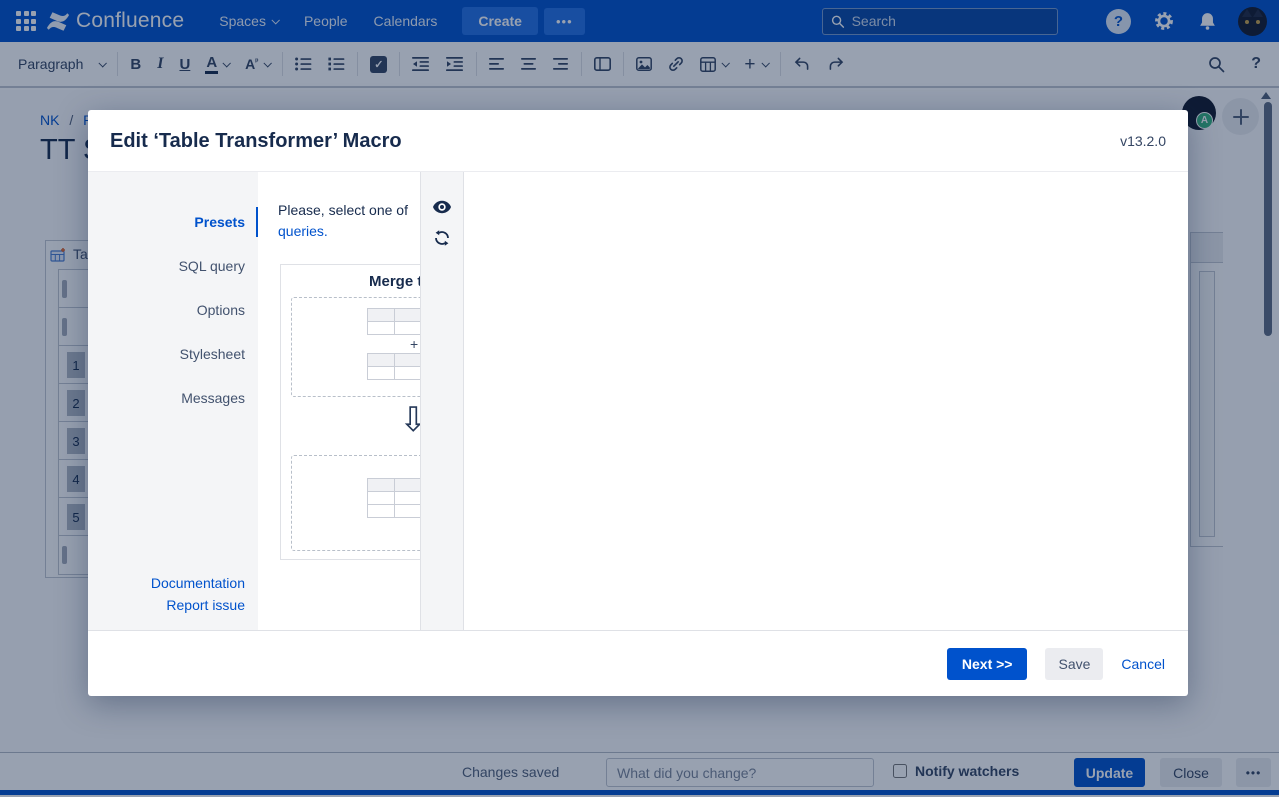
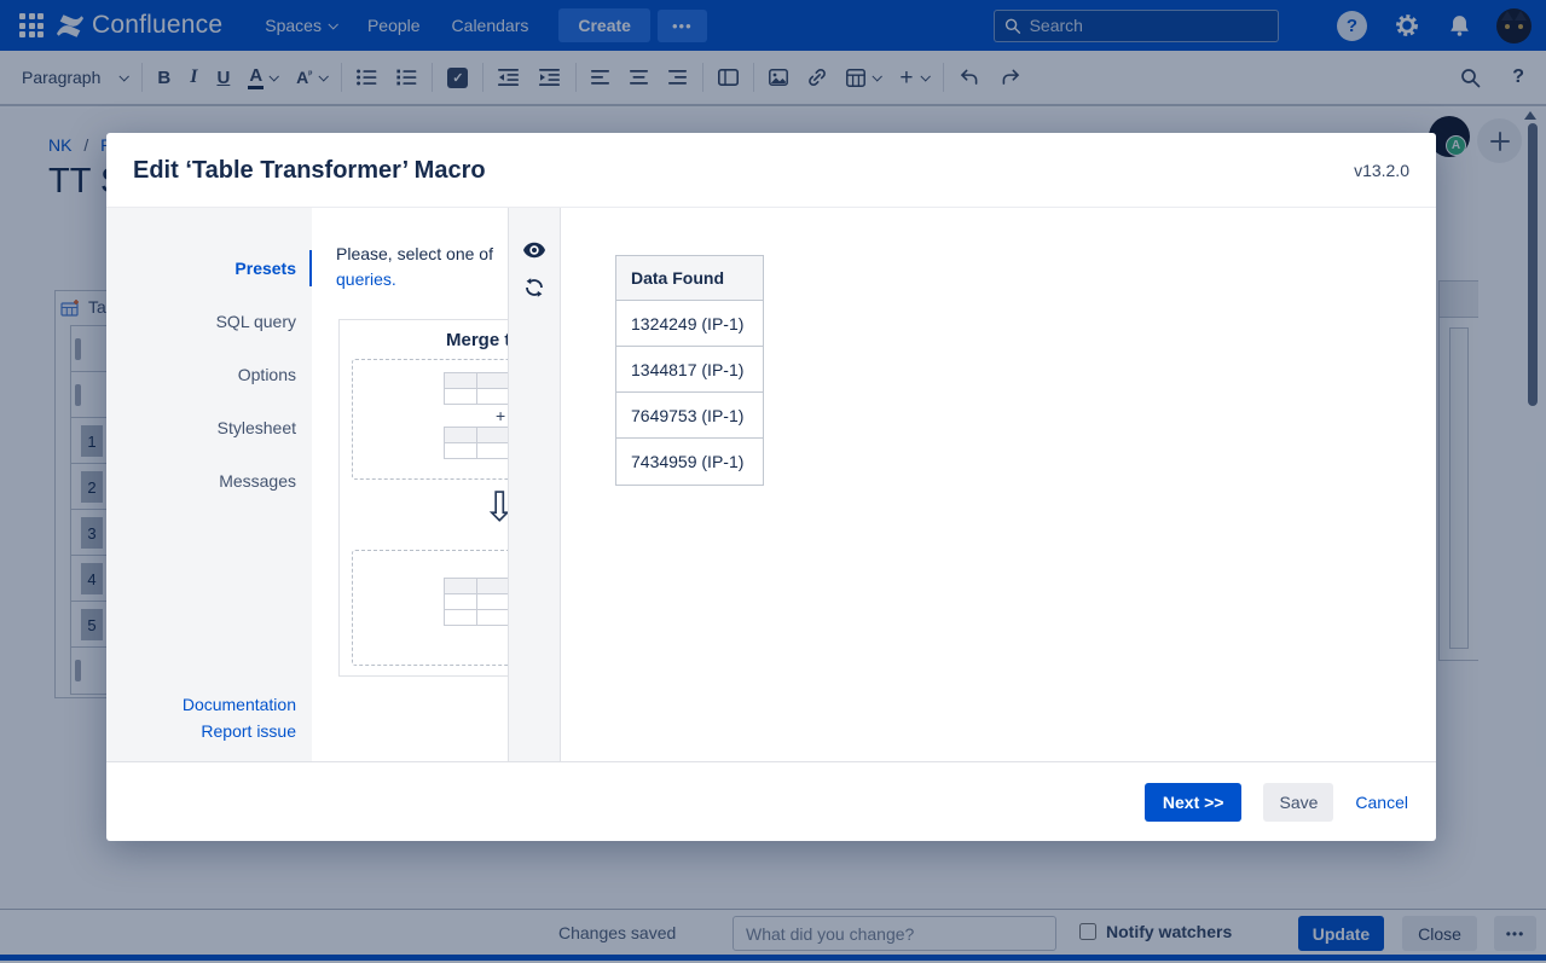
  Confluence
  Spaces
  People
  Calendars
  Create
  •••
  Search
  ?
  Paragraph
  B
  I
  U
  A
  Aᵖ
  ✓
  +
  ?
  Ta
  1
  2
  3
  4
  5
  A
  Changes saved
  What did you change?
  Notify watchers
  Update
  Close
  •••
  Edit ‘Table Transformer’ Macro
  v13.2.0
  Presets
  SQL query
  Options
  Stylesheet
  Messages
  Documentation
  Report issue
  Please, select one of
  queries.
  Merge t
  +
  ⇩
+ Data Found
+ 1324249 (IP-1)
+ 1344817 (IP-1)
+ 7649753 (IP-1)
+ 7434959 (IP-1)
  Next >>
  Save
  Cancel
